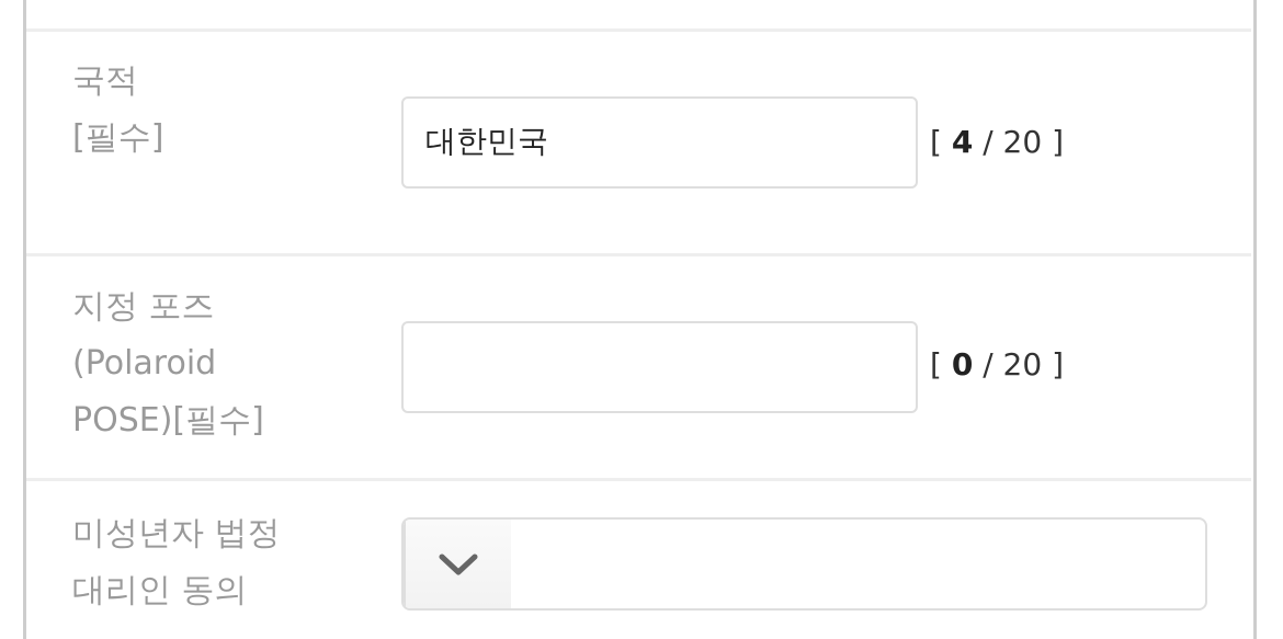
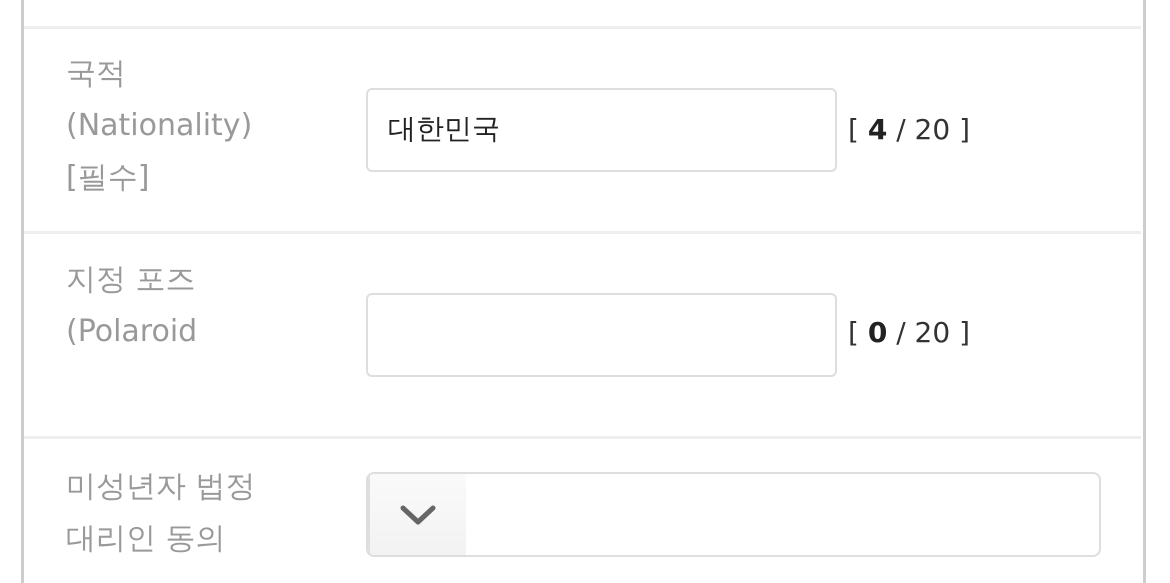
  국적
+ (Nationality)
  [필수]
  대한민국
  [ 4 / 20 ]
  지정 포즈
  (Polaroid
- POSE)[필수]
  [ 0 / 20 ]
  미성년자 법정
  대리인 동의
